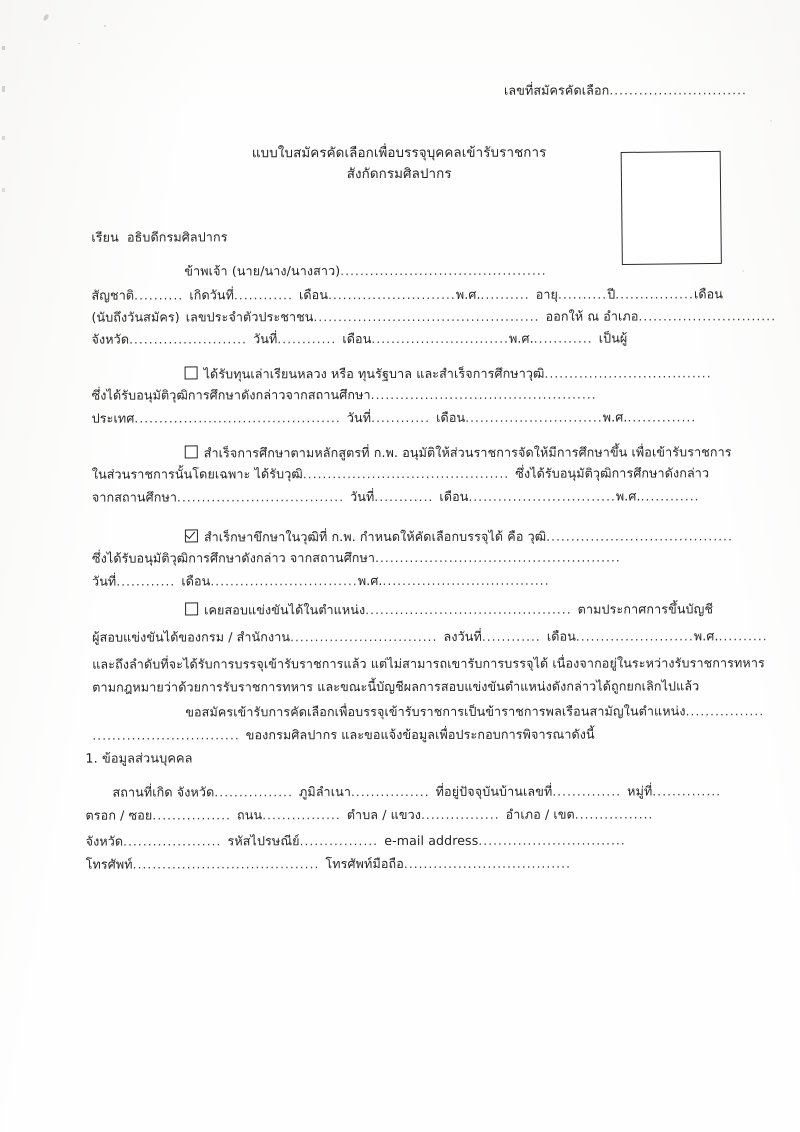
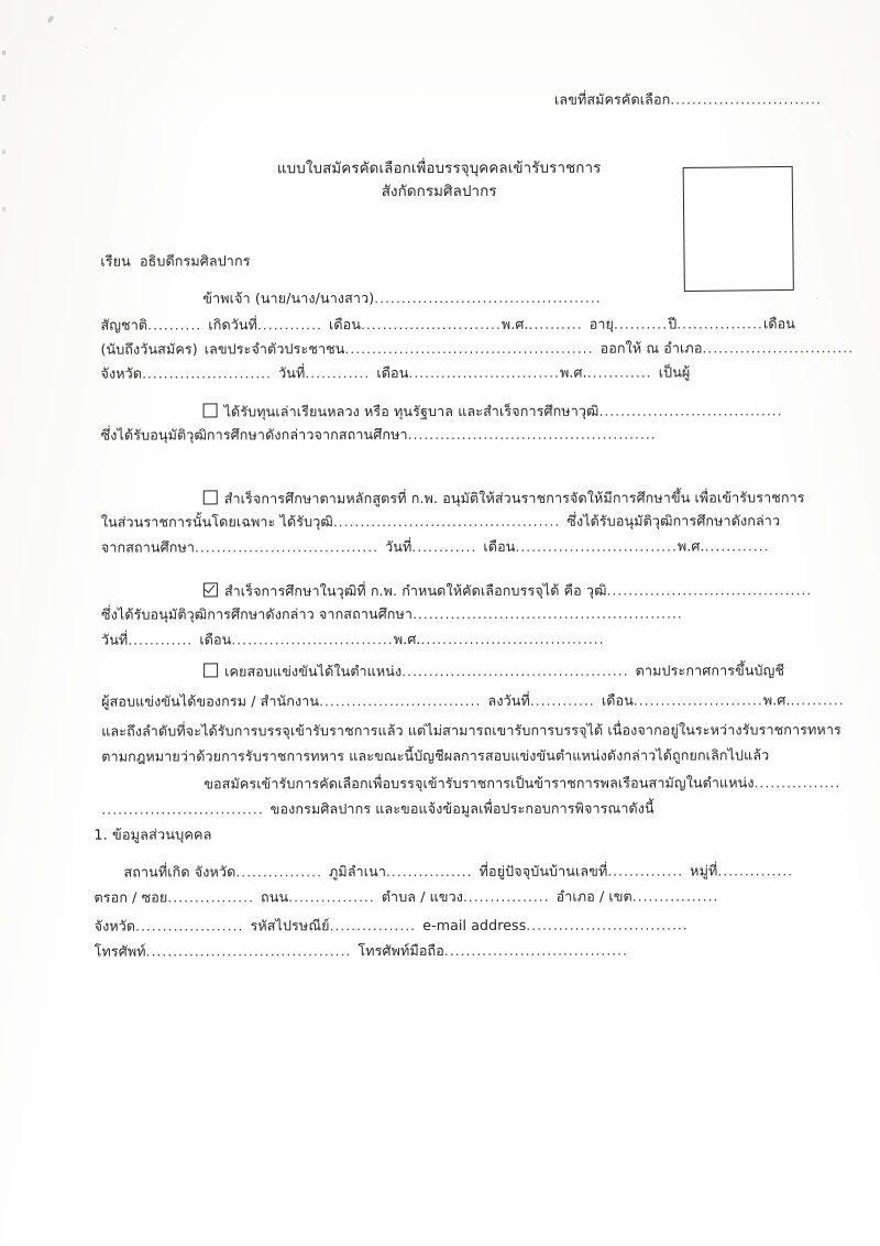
  เลขที่สมัครคัดเลือก............................
  แบบใบสมัครคัดเลือกเพื่อบรรจุบุคคลเข้ารับราชการ
  สังกัดกรมศิลปากร
  เรียน อธิบดีกรมศิลปากร
  ข้าพเจ้า (นาย/นาง/นางสาว)..........................................
  สัญชาติ.......... เกิดวันที่............ เดือน..........................พ.ศ........... อายุ..........ปี................เดือน
  (นับถึงวันสมัคร) เลขประจำตัวประชาชน.............................................. ออกให้ ณ อำเภอ............................
  จังหวัด........................ วันที่............ เดือน............................พ.ศ............. เป็นผู้
  ได้รับทุนเล่าเรียนหลวง หรือ ทุนรัฐบาล และสำเร็จการศึกษาวุฒิ..................................
  ซึ่งได้รับอนุมัติวุฒิการศึกษาดังกล่าวจากสถานศึกษา..............................................
- ประเทศ.......................................... วันที่............ เดือน............................พ.ศ...............
  สำเร็จการศึกษาตามหลักสูตรที่ ก.พ. อนุมัติให้ส่วนราชการจัดให้มีการศึกษาขึ้น เพื่อเข้ารับราชการ
  ในส่วนราชการนั้นโดยเฉพาะ ได้รับวุฒิ.......................................... ซึ่งได้รับอนุมัติวุฒิการศึกษาดังกล่าว
  จากสถานศึกษา.................................. วันที่............ เดือน..............................พ.ศ.............
- สำเร็กษาขึกษาในวุฒิที่ ก.พ. กำหนดให้คัดเลือกบรรจุได้ คือ วุฒิ......................................
+ สำเร็จการศึกษาในวุฒิที่ ก.พ. กำหนดให้คัดเลือกบรรจุได้ คือ วุฒิ......................................
  ซึ่งได้รับอนุมัติวุฒิการศึกษาดังกล่าว จากสถานศึกษา..................................................
  วันที่............ เดือน..............................พ.ศ...................................
  เคยสอบแข่งขันได้ในตำแหน่ง.......................................... ตามประกาศการขึ้นบัญชี
  ผู้สอบแข่งขันได้ของกรม / สำนักงาน.............................. ลงวันที่............ เดือน........................พ.ศ...........
  และถึงลำดับที่จะได้รับการบรรจุเข้ารับราชการแล้ว แต่ไม่สามารถเขารับการบรรจุได้ เนื่องจากอยู่ในระหว่างรับราชการทหาร
  ตามกฎหมายว่าด้วยการรับราชการทหาร และขณะนี้บัญชีผลการสอบแข่งขันตำแหน่งดังกล่าวได้ถูกยกเลิกไปแล้ว
  ขอสมัครเข้ารับการคัดเลือกเพื่อบรรจุเข้ารับราชการเป็นข้าราชการพลเรือนสามัญในตำแหน่ง................
  .............................. ของกรมศิลปากร และขอแจ้งข้อมูลเพื่อประกอบการพิจารณาดังนี้
  1. ข้อมูลส่วนบุคคล
  สถานที่เกิด จังหวัด................ ภูมิลำเนา................ ที่อยู่ปัจจุบันบ้านเลขที่.............. หมู่ที่..............
  ตรอก / ซอย................ ถนน................ ตำบล / แขวง................ อำเภอ / เขต................
  จังหวัด.................... รหัสไปรษณีย์................ e-mail address..............................
  โทรศัพท์...................................... โทรศัพท์มือถือ..................................
